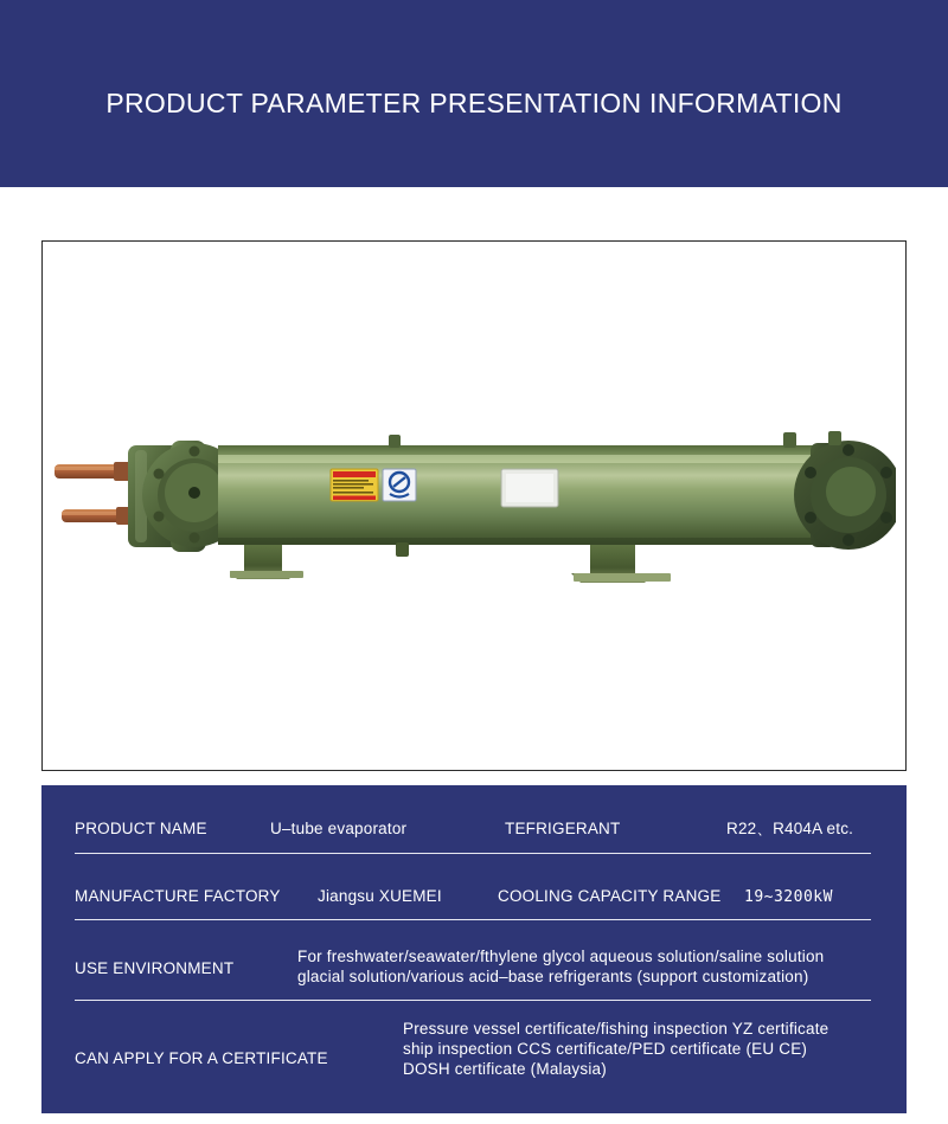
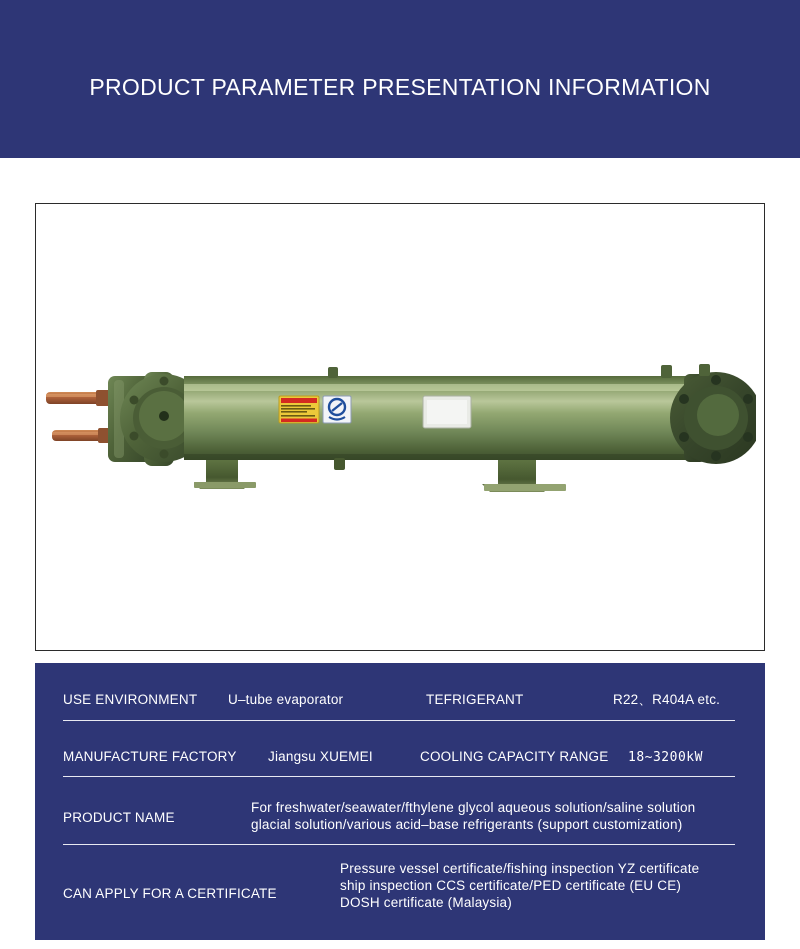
  PRODUCT PARAMETER PRESENTATION INFORMATION
- PRODUCT NAME
+ USE ENVIRONMENT
  U–tube evaporator
  TEFRIGERANT
  R22、R404A etc.
  MANUFACTURE FACTORY
  Jiangsu XUEMEI
  COOLING CAPACITY RANGE
- 19~3200kW
+ 18~3200kW
- USE ENVIRONMENT
+ PRODUCT NAME
  For freshwater/seawater/fthylene glycol aqueous solution/saline solution
  glacial solution/various acid–base refrigerants (support customization)
  CAN APPLY FOR A CERTIFICATE
  Pressure vessel certificate/fishing inspection YZ certificate
  ship inspection CCS certificate/PED certificate (EU CE)
  DOSH certificate (Malaysia)
